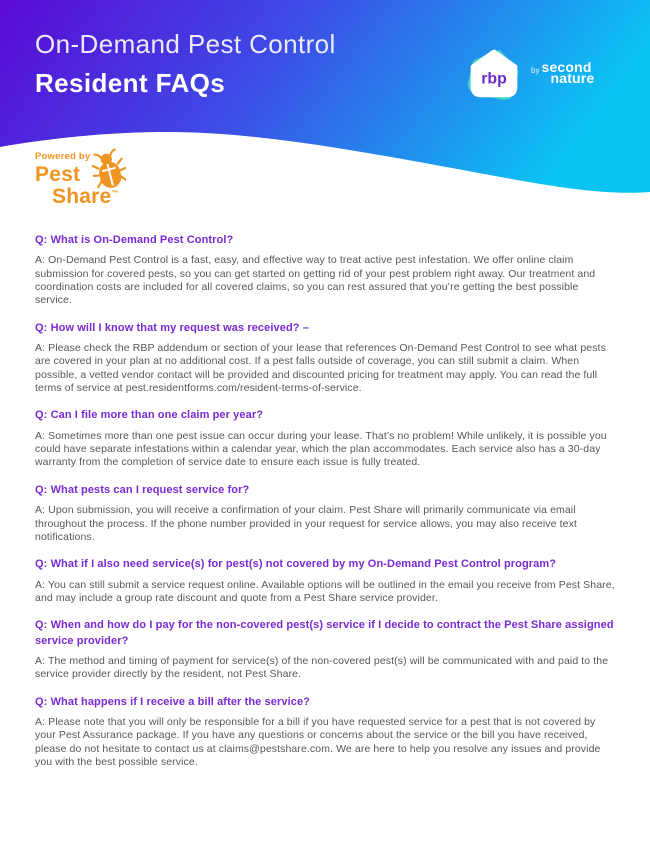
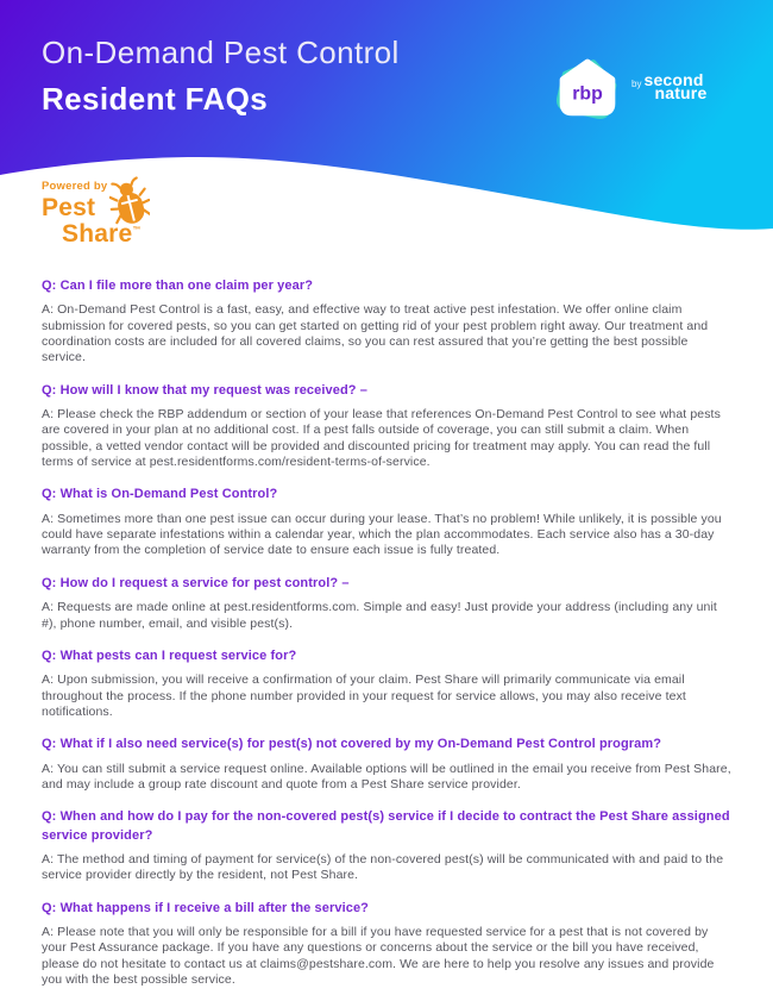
  On-Demand Pest Control
  Resident FAQs
  rbp
  by
  second
  nature
  Powered by
  Pest
  Share
- Q: What is On-Demand Pest Control?
+ Q: Can I file more than one claim per year?
  A: On-Demand Pest Control is a fast, easy, and effective way to treat active pest infestation. We offer online claim submission for covered pests, so you can get started on getting rid of your pest problem right away. Our treatment and coordination costs are included for all covered claims, so you can rest assured that you’re getting the best possible service.
  Q: How will I know that my request was received? –
  A: Please check the RBP addendum or section of your lease that references On-Demand Pest Control to see what pests are covered in your plan at no additional cost. If a pest falls outside of coverage, you can still submit a claim. When possible, a vetted vendor contact will be provided and discounted pricing for treatment may apply. You can read the full terms of service at pest.residentforms.com/resident-terms-of-service.
- Q: Can I file more than one claim per year?
+ Q: What is On-Demand Pest Control?
  A: Sometimes more than one pest issue can occur during your lease. That’s no problem! While unlikely, it is possible you could have separate infestations within a calendar year, which the plan accommodates. Each service also has a 30-day warranty from the completion of service date to ensure each issue is fully treated.
+ Q: How do I request a service for pest control? –
+ A: Requests are made online at pest.residentforms.com. Simple and easy! Just provide your address (including any unit #), phone number, email, and visible pest(s).
  Q: What pests can I request service for?
  A: Upon submission, you will receive a confirmation of your claim. Pest Share will primarily communicate via email throughout the process. If the phone number provided in your request for service allows, you may also receive text notifications.
  Q: What if I also need service(s) for pest(s) not covered by my On-Demand Pest Control program?
  A: You can still submit a service request online. Available options will be outlined in the email you receive from Pest Share, and may include a group rate discount and quote from a Pest Share service provider.
  Q: When and how do I pay for the non-covered pest(s) service if I decide to contract the Pest Share assigned service provider?
  A: The method and timing of payment for service(s) of the non-covered pest(s) will be communicated with and paid to the service provider directly by the resident, not Pest Share.
  Q: What happens if I receive a bill after the service?
  A: Please note that you will only be responsible for a bill if you have requested service for a pest that is not covered by your Pest Assurance package. If you have any questions or concerns about the service or the bill you have received, please do not hesitate to contact us at claims@pestshare.com. We are here to help you resolve any issues and provide you with the best possible service.
